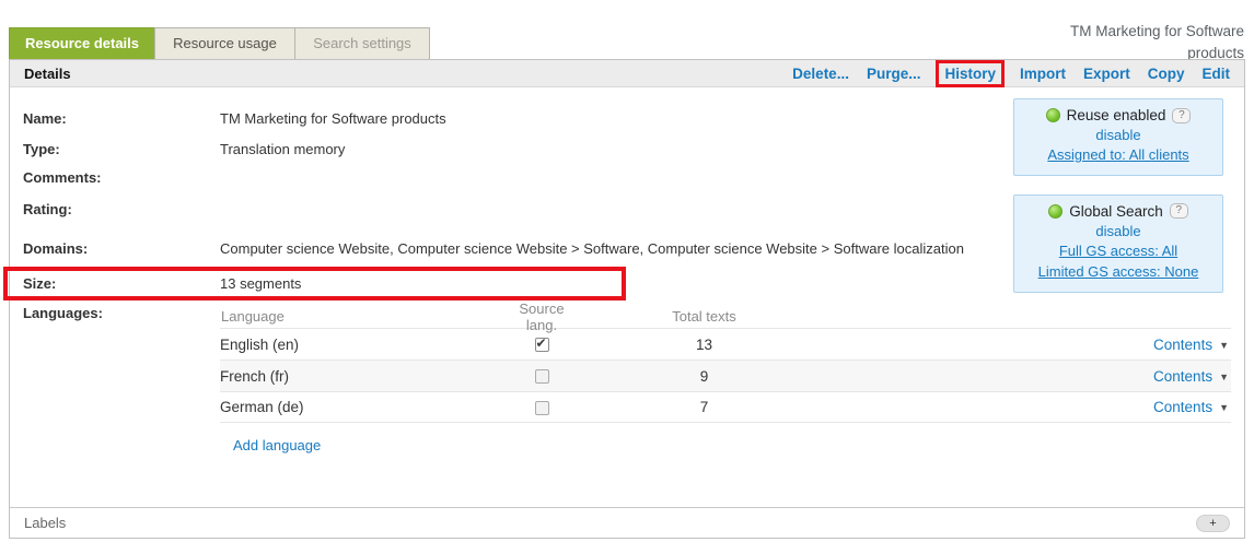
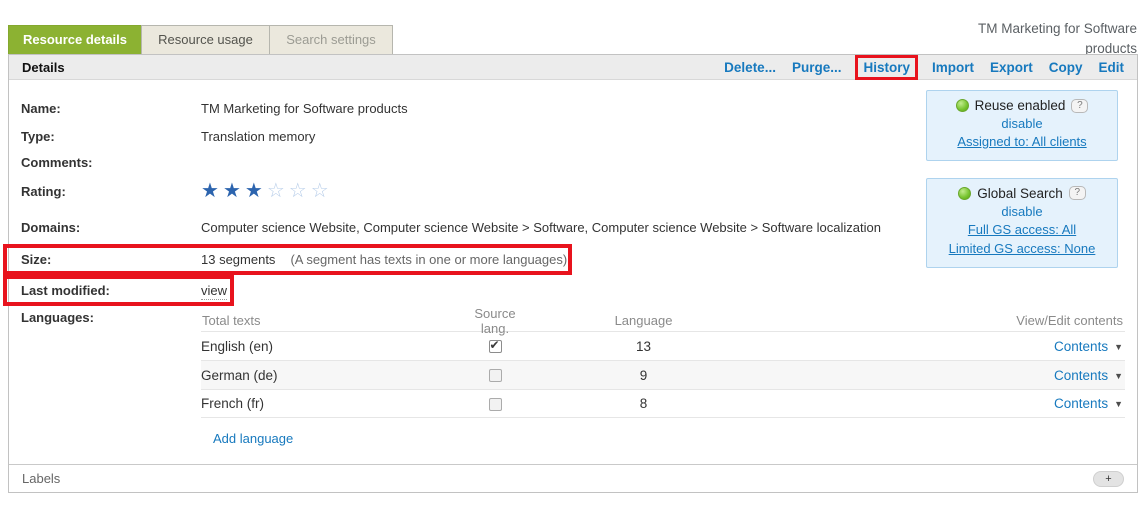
  TM Marketing for Software products
  Resource details
  Resource usage
  Search settings
  Details
  Delete...
  Purge...
  History
  Import
  Export
  Copy
  Edit
  Name:
  TM Marketing for Software products
  Type:
  Translation memory
  Comments:
  Rating:
+ ★★★☆☆☆
  Domains:
  Computer science Website, Computer science Website > Software, Computer science Website > Software localization
  Size:
  13 segments
+ (A segment has texts in one or more languages)
+ Last modified:
+ view
  Languages:
- Language
+ Total texts
  Source lang.
- Total texts
+ Language
+ View/Edit contents
  English (en)
  13
  Contents ▼
- French (fr)
+ German (de)
  9
  Contents ▼
- German (de)
+ French (fr)
- 7
+ 8
  Contents ▼
  Add language
  Reuse enabled
  ?
  disable
  Assigned to: All clients
  Global Search
  ?
  disable
  Full GS access: All
  Limited GS access: None
  Labels
  +
